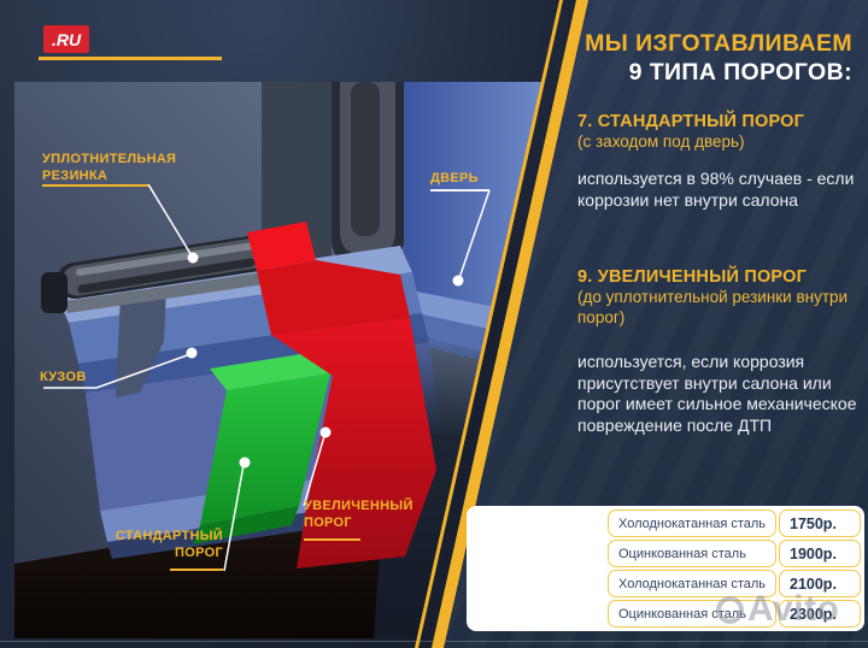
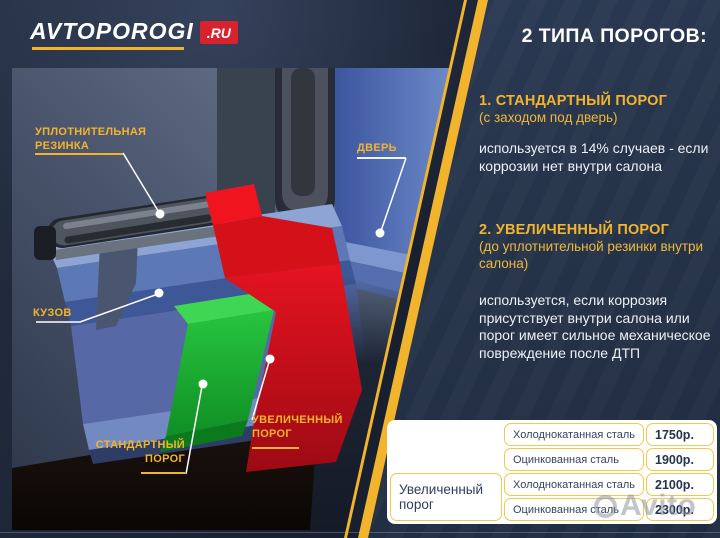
+ AVTOPOROGI
  .RU
  УПЛОТНИТЕЛЬНАЯ
  РЕЗИНКА
  ДВЕРЬ
  КУЗОВ
  СТАНДАРТНЫЙ
  ПОРОГ
  УВЕЛИЧЕННЫЙ
  ПОРОГ
- МЫ ИЗГОТАВЛИВАЕМ
- 9 ТИПА ПОРОГОВ:
+ 2 ТИПА ПОРОГОВ:
- 7. СТАНДАРТНЫЙ ПОРОГ
+ 1. СТАНДАРТНЫЙ ПОРОГ
  (с заходом под дверь)
- используется в 98% случаев - если коррозии нет внутри салона
+ используется в 14% случаев - если коррозии нет внутри салона
- 9. УВЕЛИЧЕННЫЙ ПОРОГ
+ 2. УВЕЛИЧЕННЫЙ ПОРОГ
- (до уплотнительной резинки внутри порог)
+ (до уплотнительной резинки внутри салона)
  используется, если коррозия присутствует внутри салона или порог имеет сильное механическое повреждение после ДТП
  Холоднокатанная сталь
  1750р.
  Оцинкованная сталь
  1900р.
+ Увеличенный порог
  Холоднокатанная сталь
  2100р.
  Оцинкованная сталь
  2300р.
  Avito
